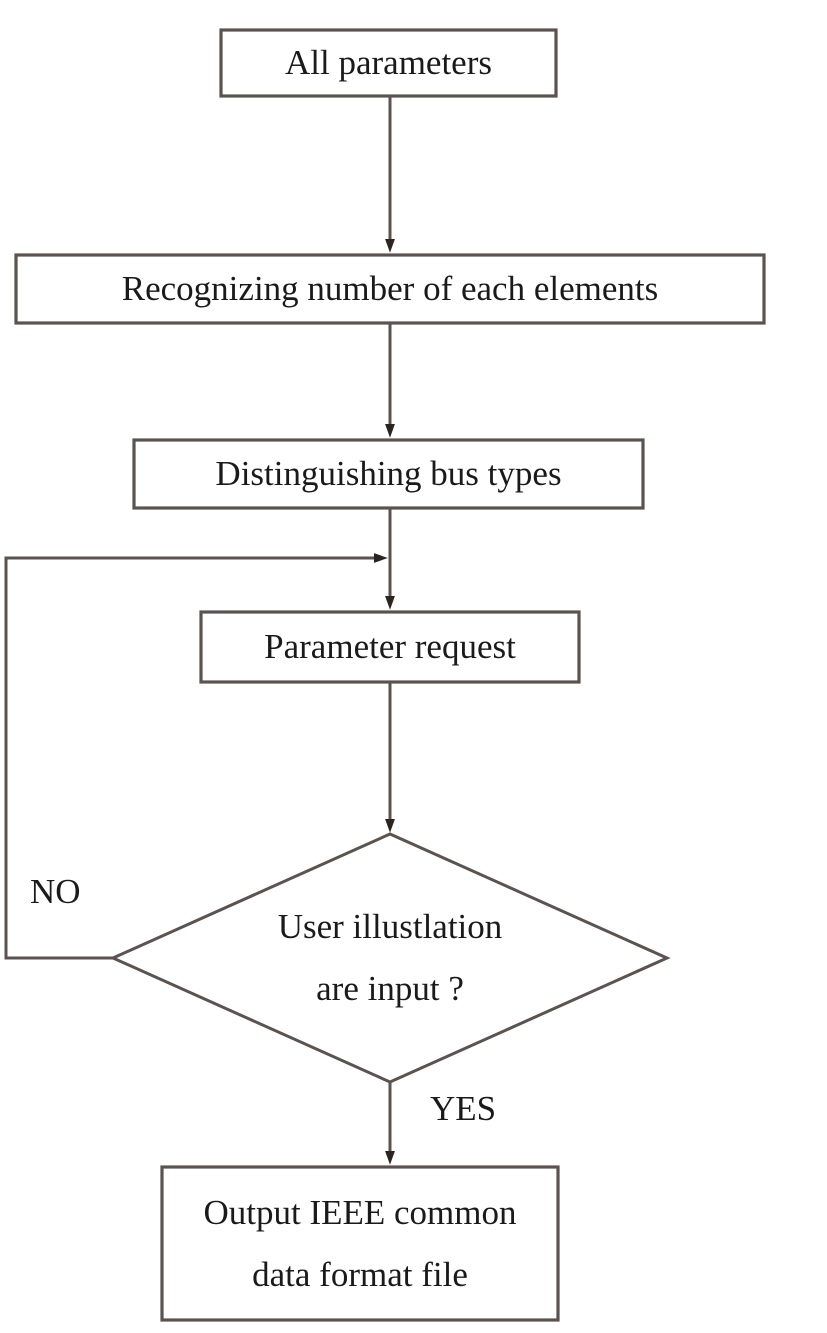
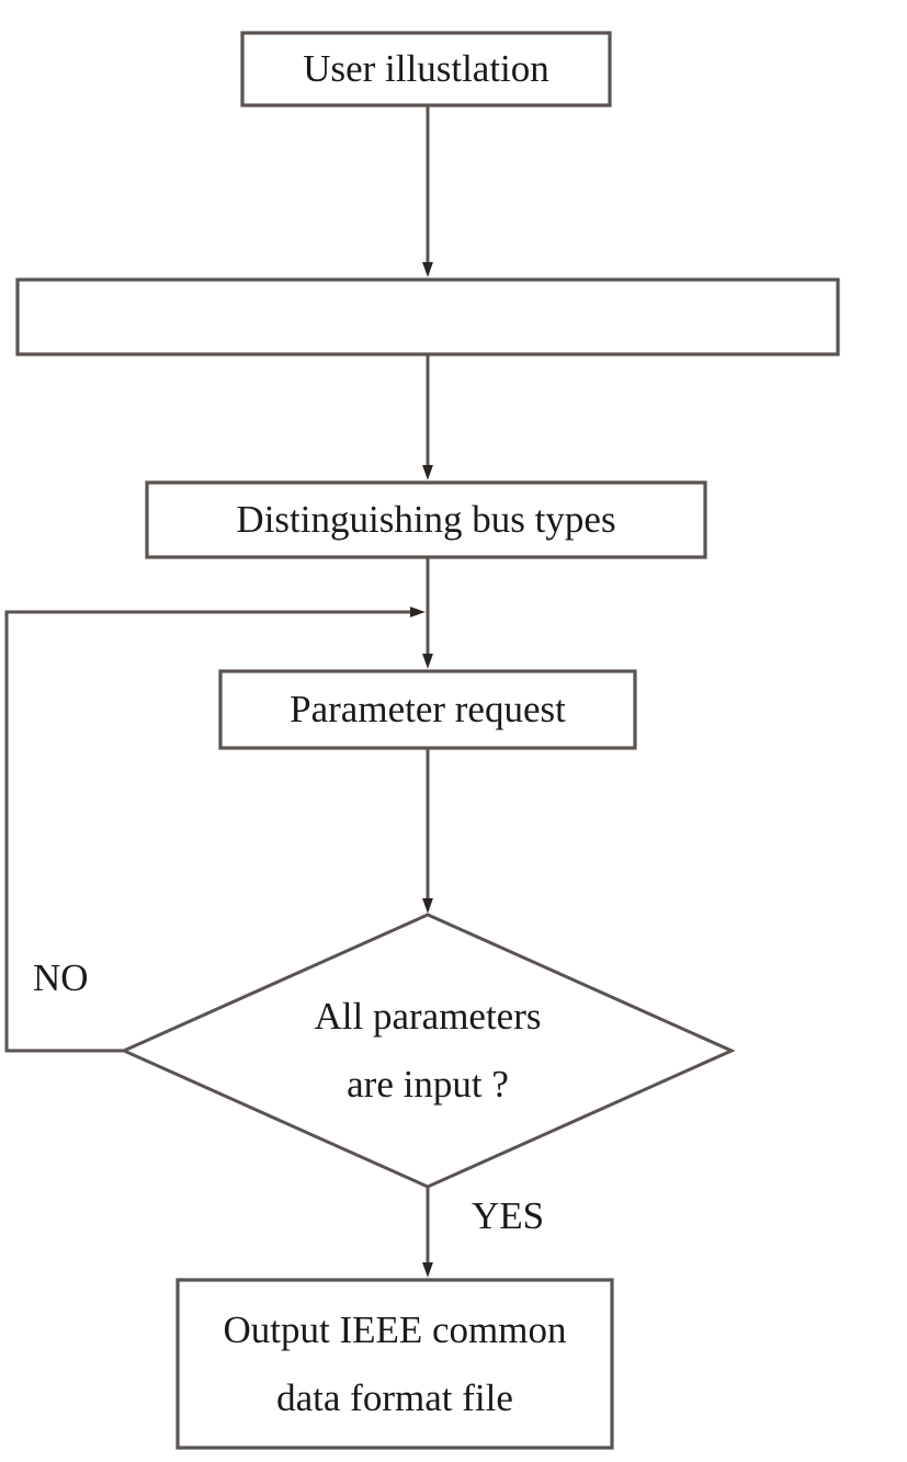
- All parameters
+ User illustlation
- Recognizing number of each elements
  Distinguishing bus types
  Parameter request
- User illustlation
+ All parameters
  are input ?
  Output IEEE common
  data format file
  NO
  YES
